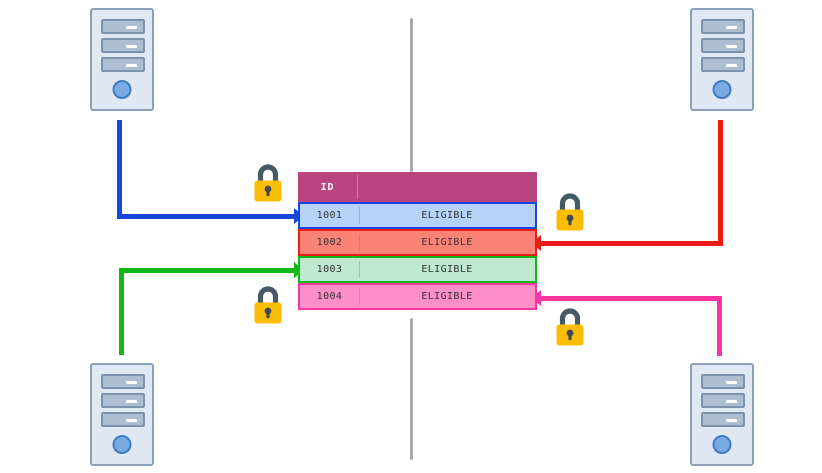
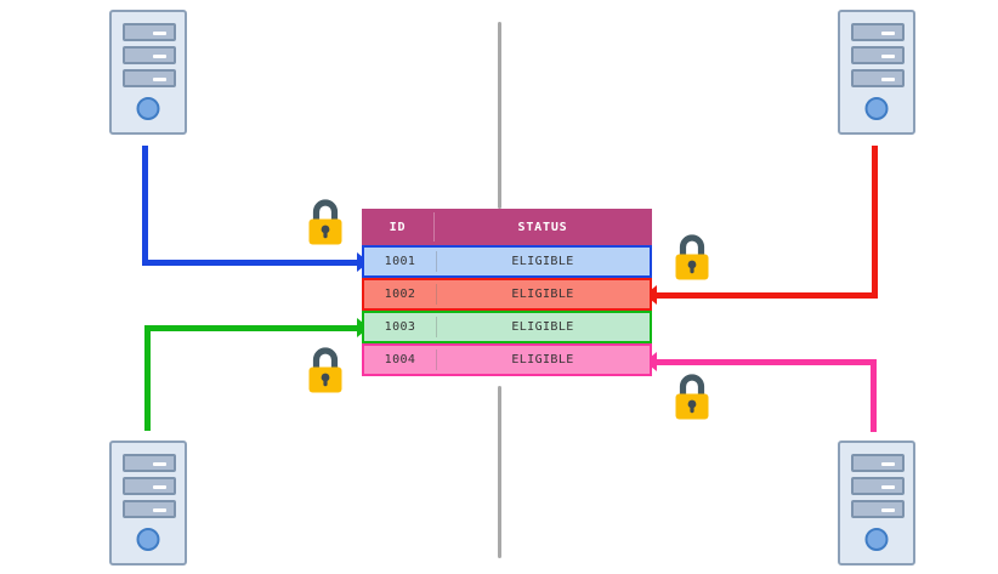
  ID
+ STATUS
  1001
  ELIGIBLE
  1002
  ELIGIBLE
  1003
  ELIGIBLE
  1004
  ELIGIBLE
